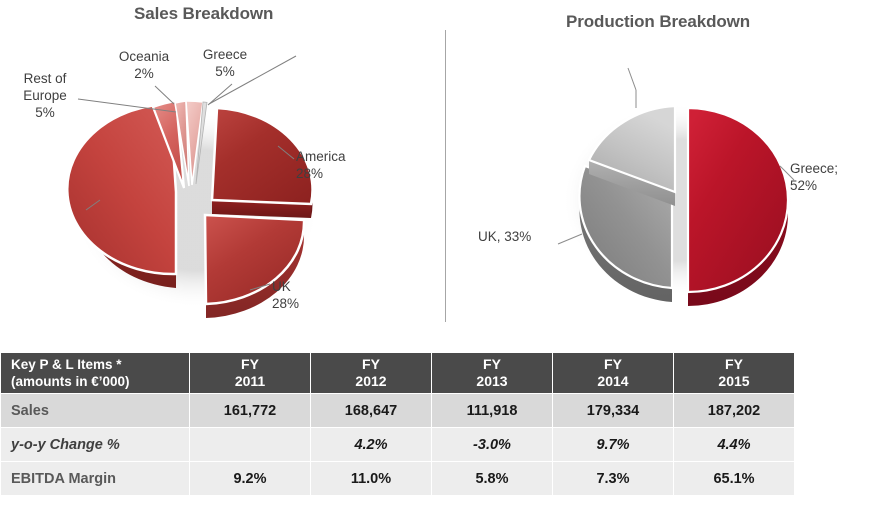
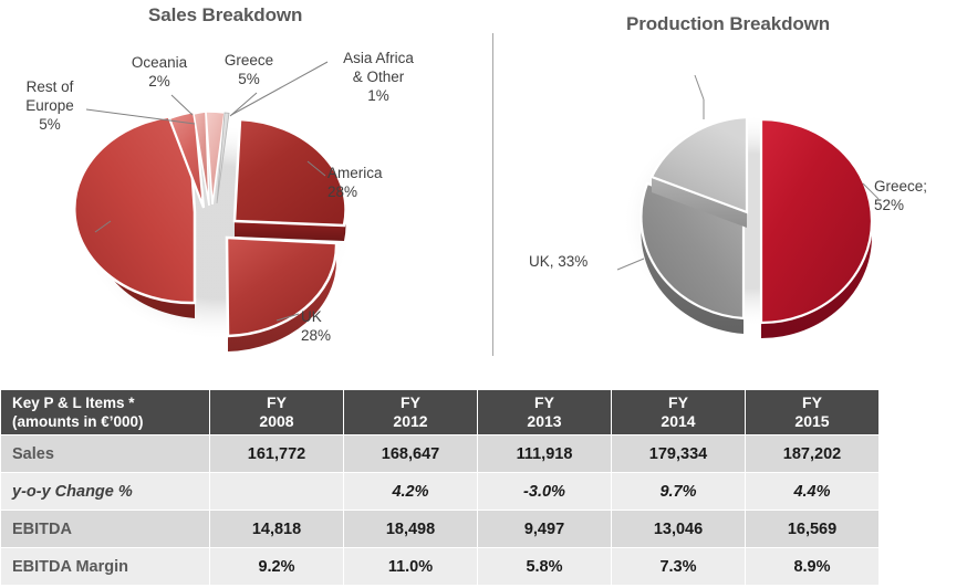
  Sales Breakdown
  Production Breakdown
  Oceania
  2%
  Greece
  5%
+ Asia Africa
+ & Other
+ 1%
  Rest of
  Europe
  5%
  America
  28%
  UK
  28%
  UK, 33%
  Greece;
  52%
- Key P & L Items * (amounts in €’000)	FY 2011	FY 2012	FY 2013	FY 2014	FY 2015
+ Key P & L Items * (amounts in €’000)	FY 2008	FY 2012	FY 2013	FY 2014	FY 2015
  Sales	161,772	168,647	111,918	179,334	187,202
  y-o-y Change %		4.2%	-3.0%	9.7%	4.4%
+ EBITDA	14,818	18,498	9,497	13,046	16,569
- EBITDA Margin	9.2%	11.0%	5.8%	7.3%	65.1%
+ EBITDA Margin	9.2%	11.0%	5.8%	7.3%	8.9%
